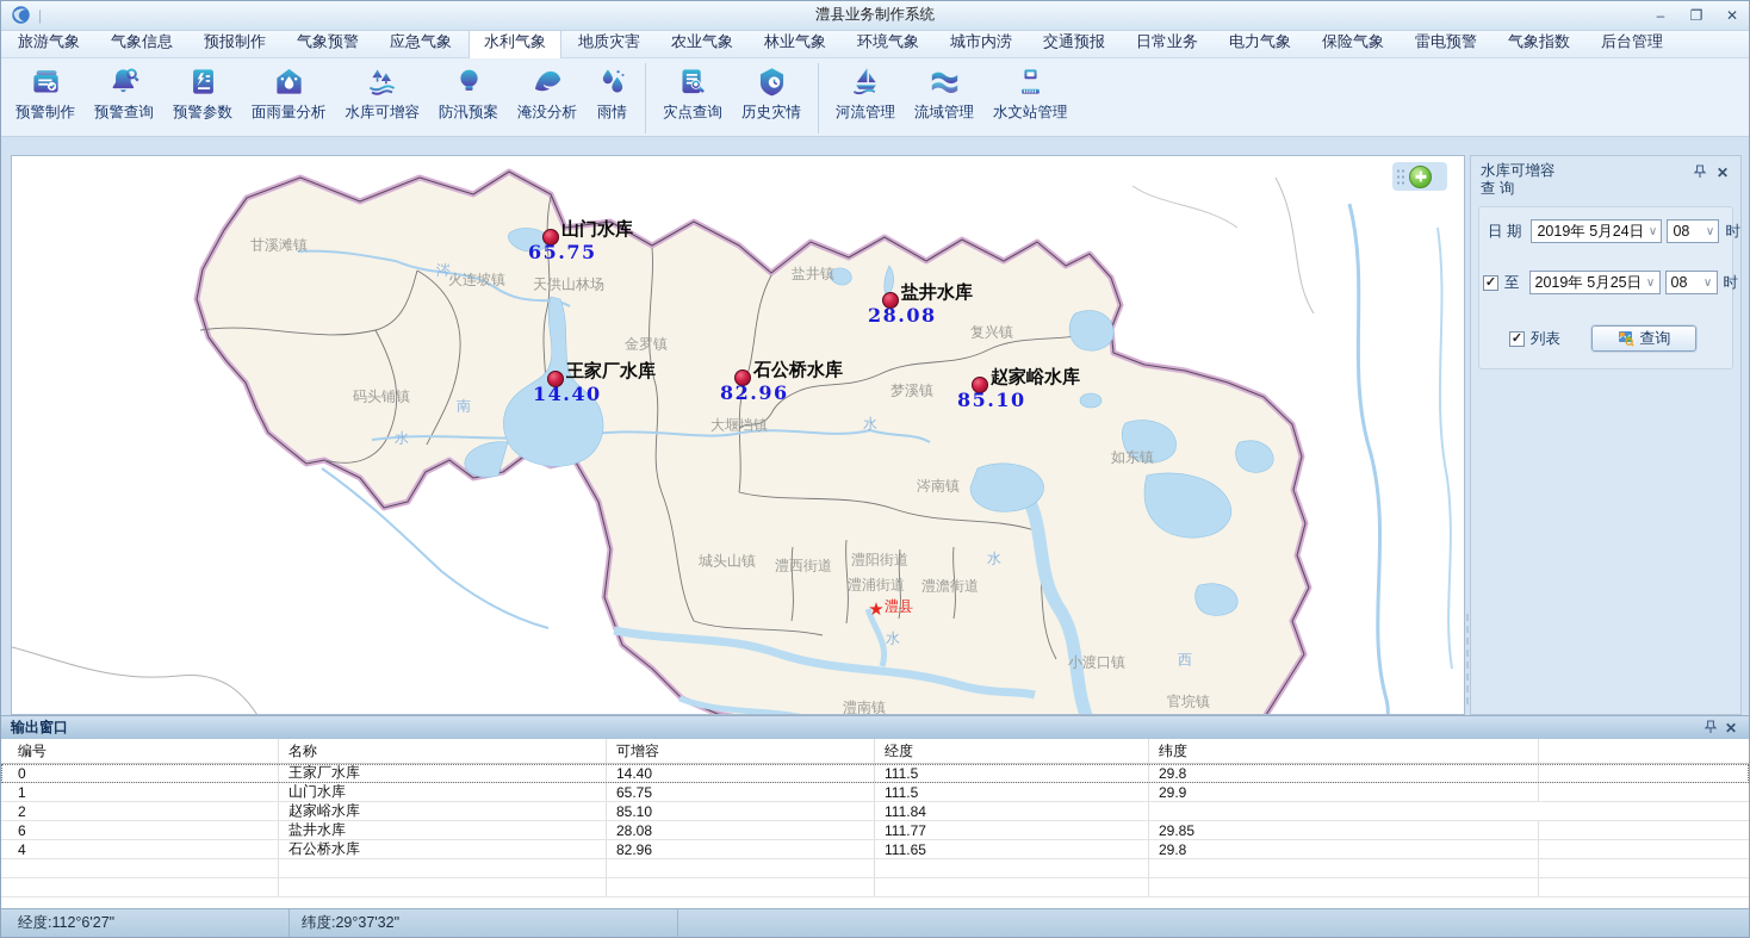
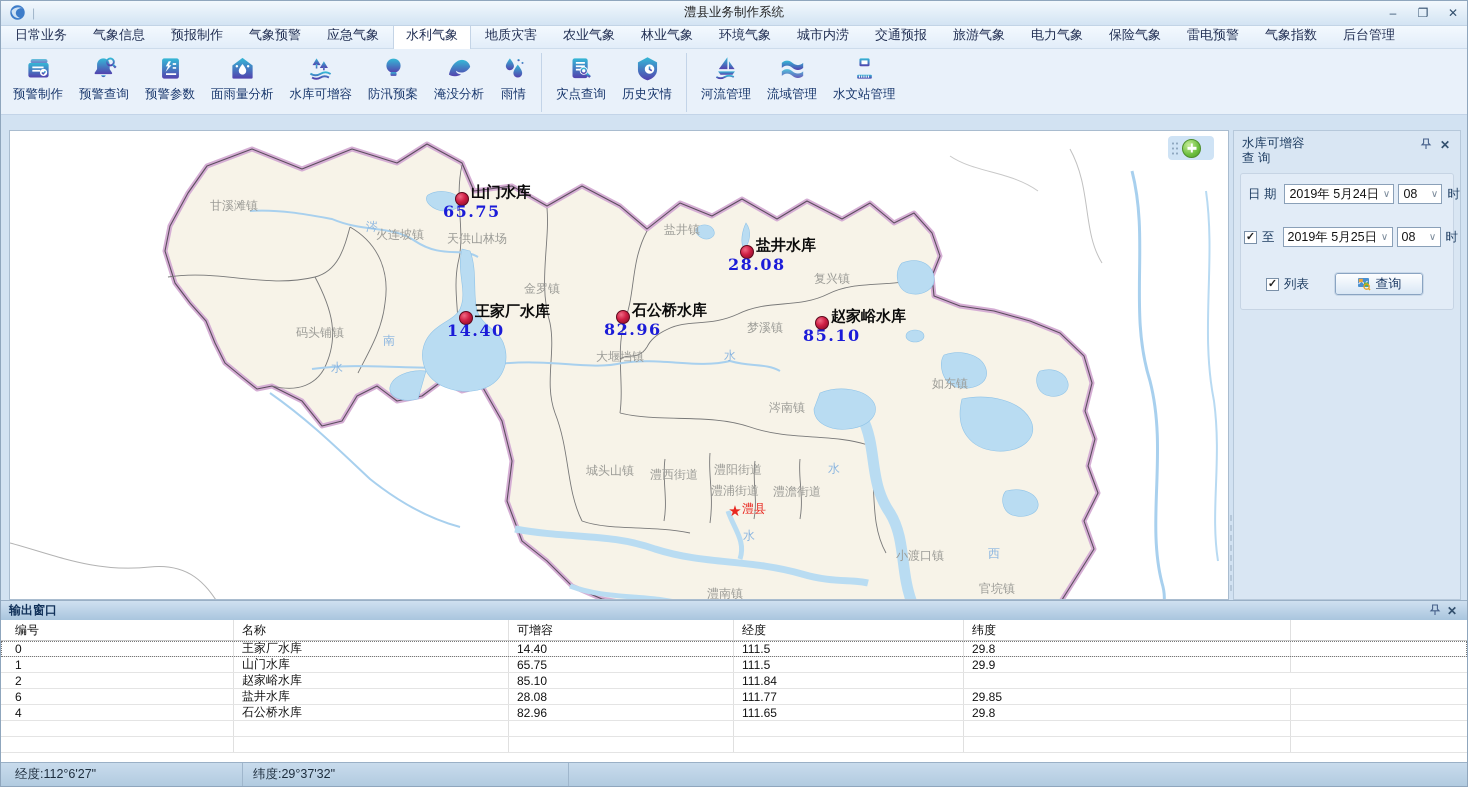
  |
  澧县业务制作系统
  –
  ❐
  ✕
- 旅游气象
+ 日常业务
  气象信息
  预报制作
  气象预警
  应急气象
  水利气象
  地质灾害
  农业气象
  林业气象
  环境气象
  城市内涝
  交通预报
- 日常业务
+ 旅游气象
  电力气象
  保险气象
  雷电预警
  气象指数
  后台管理
  预警制作
  预警查询
  预警参数
  面雨量分析
  水库可增容
  防汛预案
  淹没分析
  雨情
  灾点查询
  历史灾情
  河流管理
  流域管理
  水文站管理
  甘溪滩镇
  火连坡镇
  天供山林场
  金罗镇
  盐井镇
  复兴镇
  码头铺镇
  梦溪镇
  大堰垱镇
  如东镇
  涔南镇
  城头山镇
  澧西街道
  澧阳街道
  澧浦街道
  澧澹街道
  小渡口镇
  官垸镇
  澧南镇
  涔
  南
  水
  水
  水
  水
  西
  山门水库
  65.75
  盐井水库
  28.08
  王家厂水库
  14.40
  石公桥水库
  82.96
  赵家峪水库
  85.10
  ★
  澧县
  水库可增容
  查 询
  ✕
  日 期
  2019年 5月24日
  ∨
  08
  ∨
  时
  ✓
  至
  2019年 5月25日
  ∨
  08
  ∨
  时
  ✓
  列表
  查询
  输出窗口
  ✕
  编号
  名称
  可增容
  经度
  纬度
  0
  王家厂水库
  14.40
  111.5
  29.8
  1
  山门水库
  65.75
  111.5
  29.9
  2
  赵家峪水库
  85.10
  111.84
  6
  盐井水库
  28.08
  111.77
  29.85
  4
  石公桥水库
  82.96
  111.65
  29.8
  经度:112°6'27"
  纬度:29°37'32"
